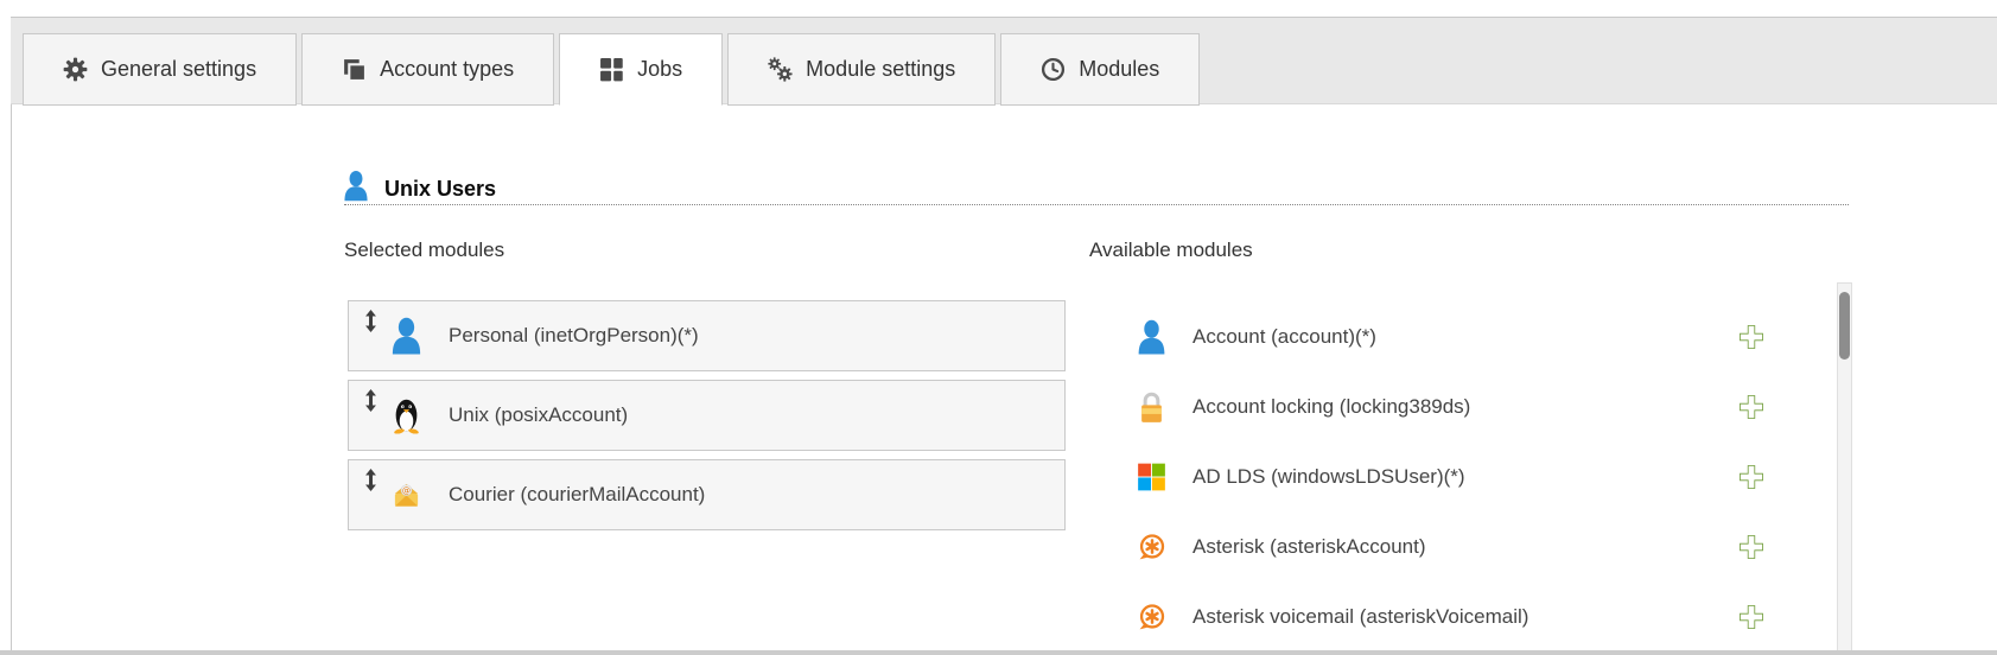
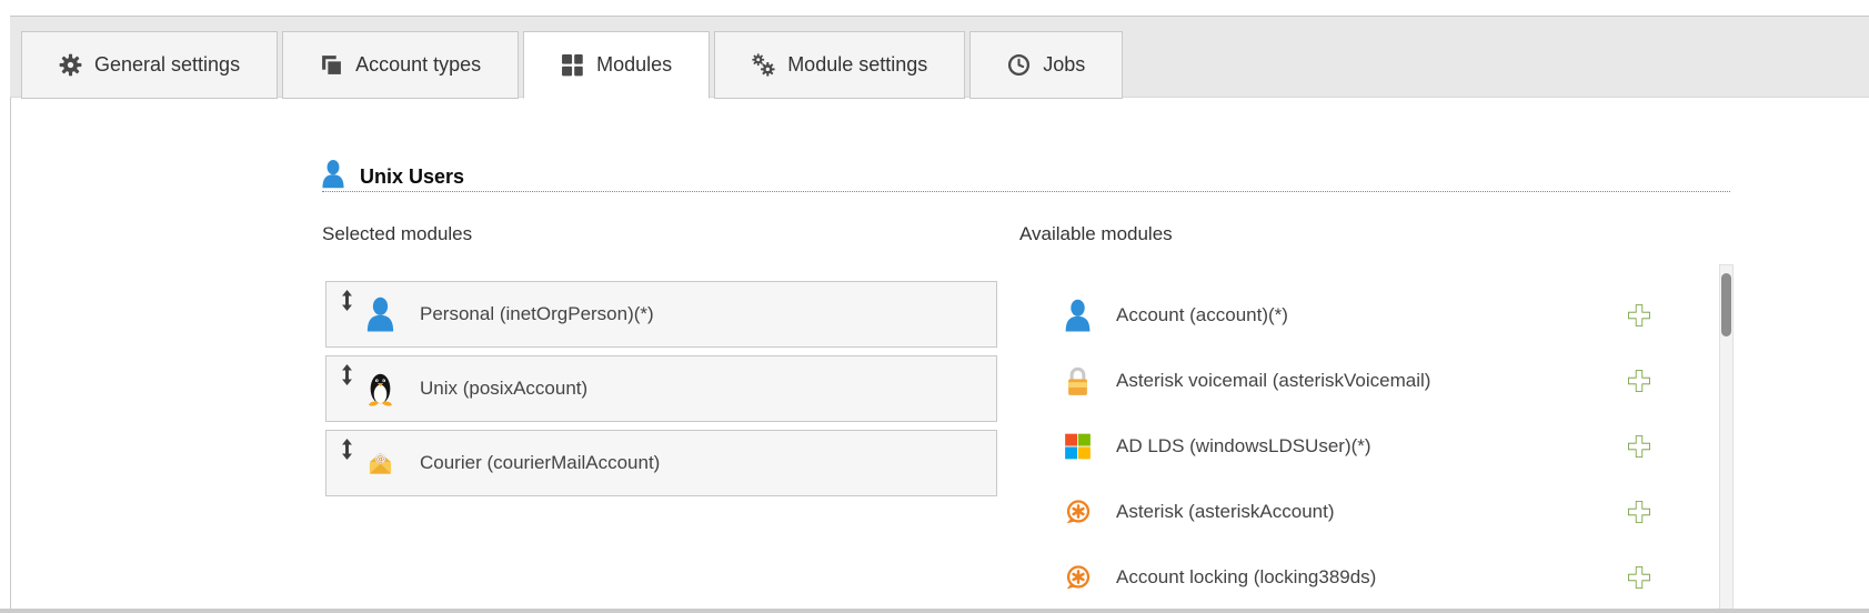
  General settings
  Account types
- Jobs
+ Modules
  Module settings
- Modules
+ Jobs
  Unix Users
  Selected modules
  Available modules
  Personal (inetOrgPerson)(*)
  Unix (posixAccount)
  Courier (courierMailAccount)
  Account (account)(*)
- Account locking (locking389ds)
+ Asterisk voicemail (asteriskVoicemail)
  AD LDS (windowsLDSUser)(*)
  Asterisk (asteriskAccount)
- Asterisk voicemail (asteriskVoicemail)
+ Account locking (locking389ds)
